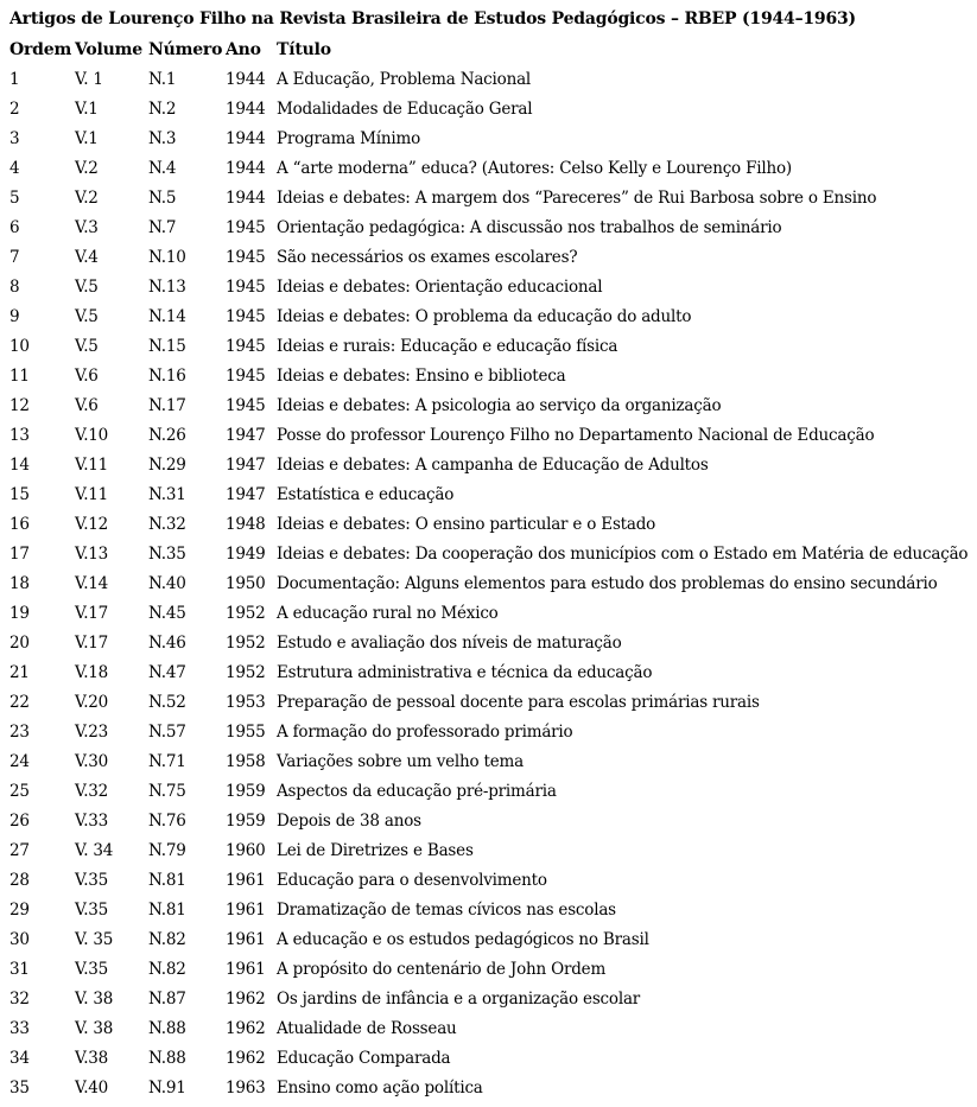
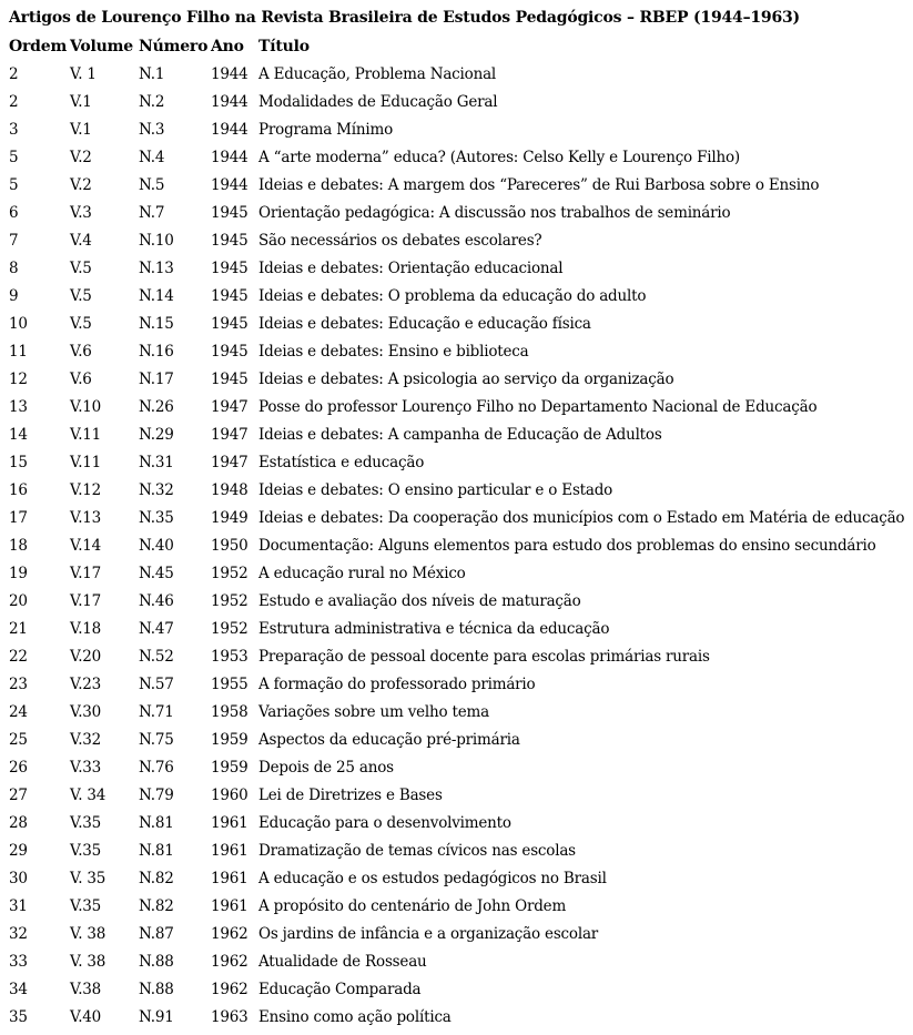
  Artigos de Lourenço Filho na Revista Brasileira de Estudos Pedagógicos – RBEP (1944–1963)
  Ordem	Volume	Número	Ano	Título
- 1	V. 1	N.1	1944	A Educação, Problema Nacional
+ 2	V. 1	N.1	1944	A Educação, Problema Nacional
  2	V.1	N.2	1944	Modalidades de Educação Geral
  3	V.1	N.3	1944	Programa Mínimo
- 4	V.2	N.4	1944	A “arte moderna” educa? (Autores: Celso Kelly e Lourenço Filho)
+ 5	V.2	N.4	1944	A “arte moderna” educa? (Autores: Celso Kelly e Lourenço Filho)
  5	V.2	N.5	1944	Ideias e debates: A margem dos “Pareceres” de Rui Barbosa sobre o Ensino
  6	V.3	N.7	1945	Orientação pedagógica: A discussão nos trabalhos de seminário
- 7	V.4	N.10	1945	São necessários os exames escolares?
+ 7	V.4	N.10	1945	São necessários os debates escolares?
  8	V.5	N.13	1945	Ideias e debates: Orientação educacional
  9	V.5	N.14	1945	Ideias e debates: O problema da educação do adulto
- 10	V.5	N.15	1945	Ideias e rurais: Educação e educação física
+ 10	V.5	N.15	1945	Ideias e debates: Educação e educação física
  11	V.6	N.16	1945	Ideias e debates: Ensino e biblioteca
  12	V.6	N.17	1945	Ideias e debates: A psicologia ao serviço da organização
  13	V.10	N.26	1947	Posse do professor Lourenço Filho no Departamento Nacional de Educação
  14	V.11	N.29	1947	Ideias e debates: A campanha de Educação de Adultos
  15	V.11	N.31	1947	Estatística e educação
  16	V.12	N.32	1948	Ideias e debates: O ensino particular e o Estado
  17	V.13	N.35	1949	Ideias e debates: Da cooperação dos municípios com o Estado em Matéria de educação
  18	V.14	N.40	1950	Documentação: Alguns elementos para estudo dos problemas do ensino secundário
  19	V.17	N.45	1952	A educação rural no México
  20	V.17	N.46	1952	Estudo e avaliação dos níveis de maturação
  21	V.18	N.47	1952	Estrutura administrativa e técnica da educação
  22	V.20	N.52	1953	Preparação de pessoal docente para escolas primárias rurais
  23	V.23	N.57	1955	A formação do professorado primário
  24	V.30	N.71	1958	Variações sobre um velho tema
  25	V.32	N.75	1959	Aspectos da educação pré-primária
- 26	V.33	N.76	1959	Depois de 38 anos
+ 26	V.33	N.76	1959	Depois de 25 anos
  27	V. 34	N.79	1960	Lei de Diretrizes e Bases
  28	V.35	N.81	1961	Educação para o desenvolvimento
  29	V.35	N.81	1961	Dramatização de temas cívicos nas escolas
  30	V. 35	N.82	1961	A educação e os estudos pedagógicos no Brasil
  31	V.35	N.82	1961	A propósito do centenário de John Ordem
  32	V. 38	N.87	1962	Os jardins de infância e a organização escolar
  33	V. 38	N.88	1962	Atualidade de Rosseau
  34	V.38	N.88	1962	Educação Comparada
  35	V.40	N.91	1963	Ensino como ação política
